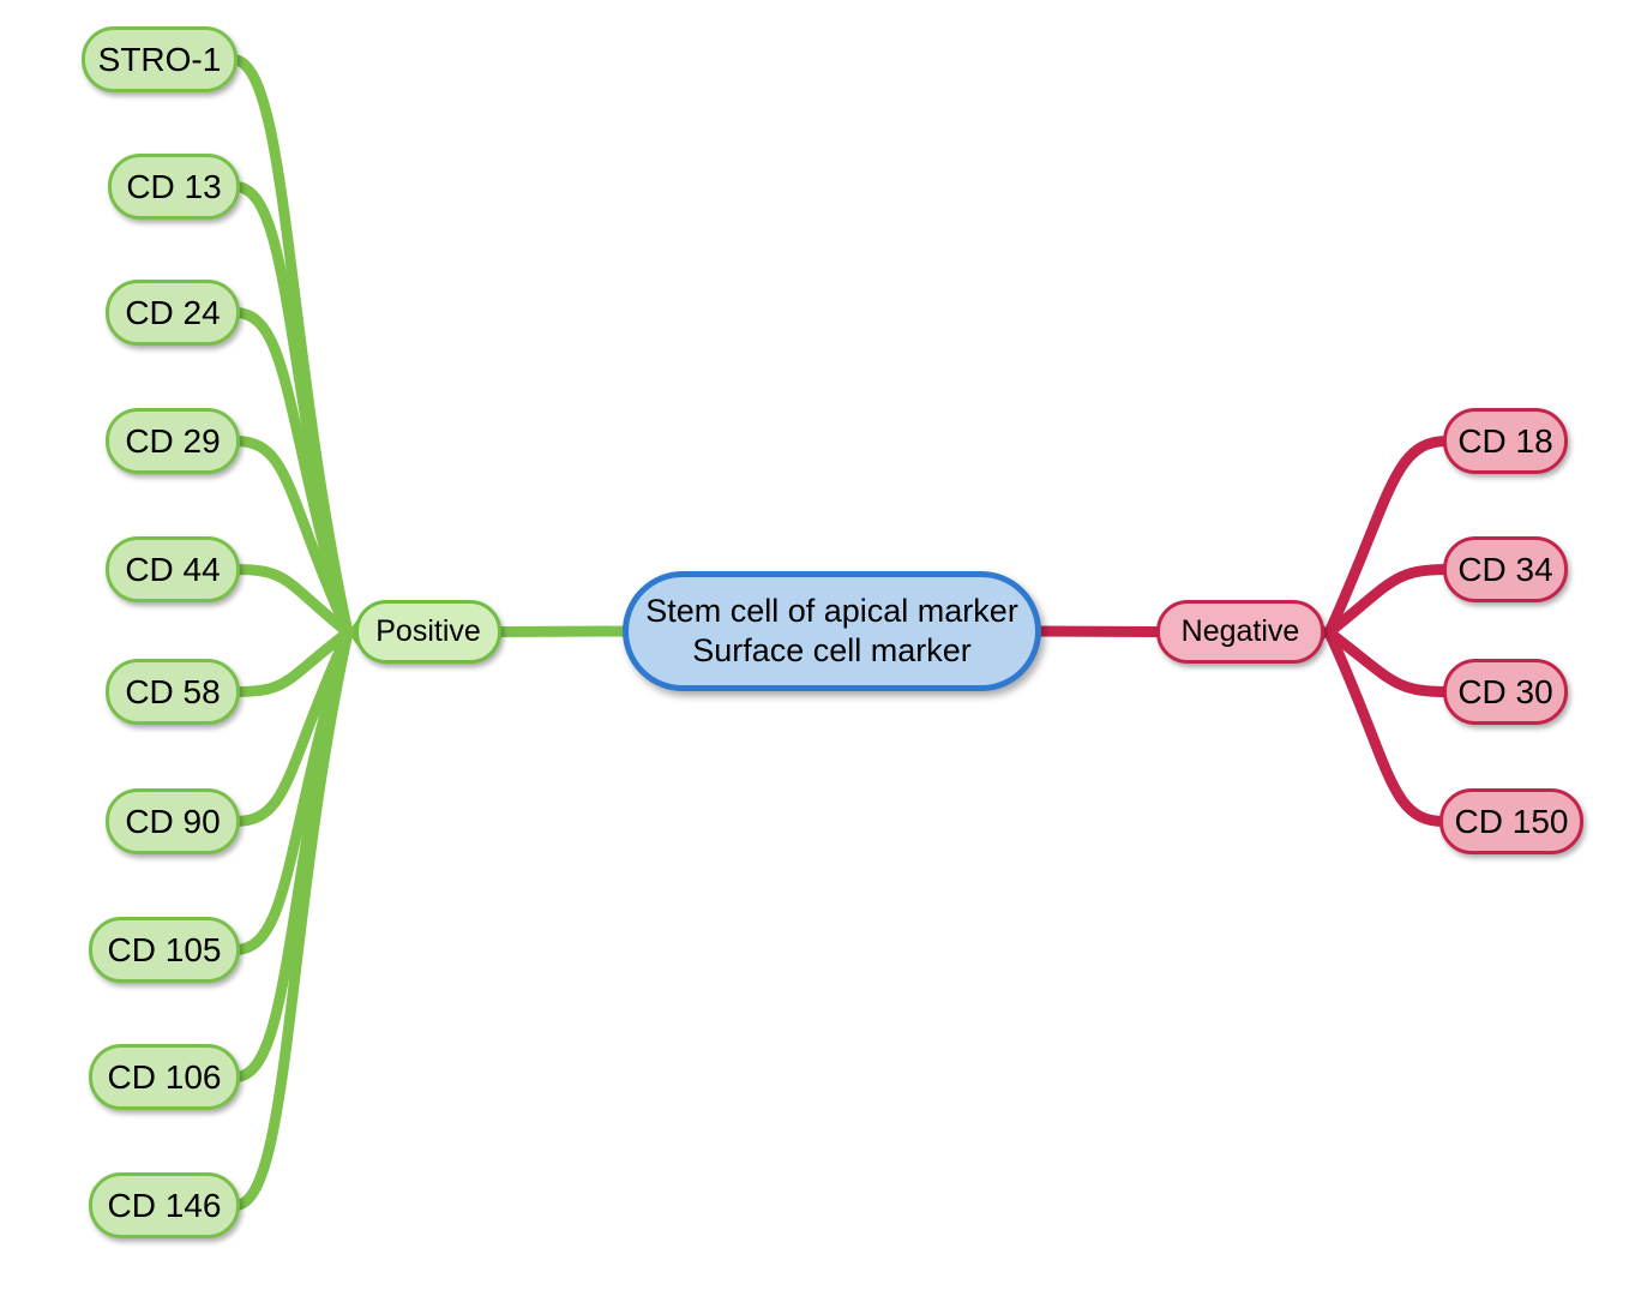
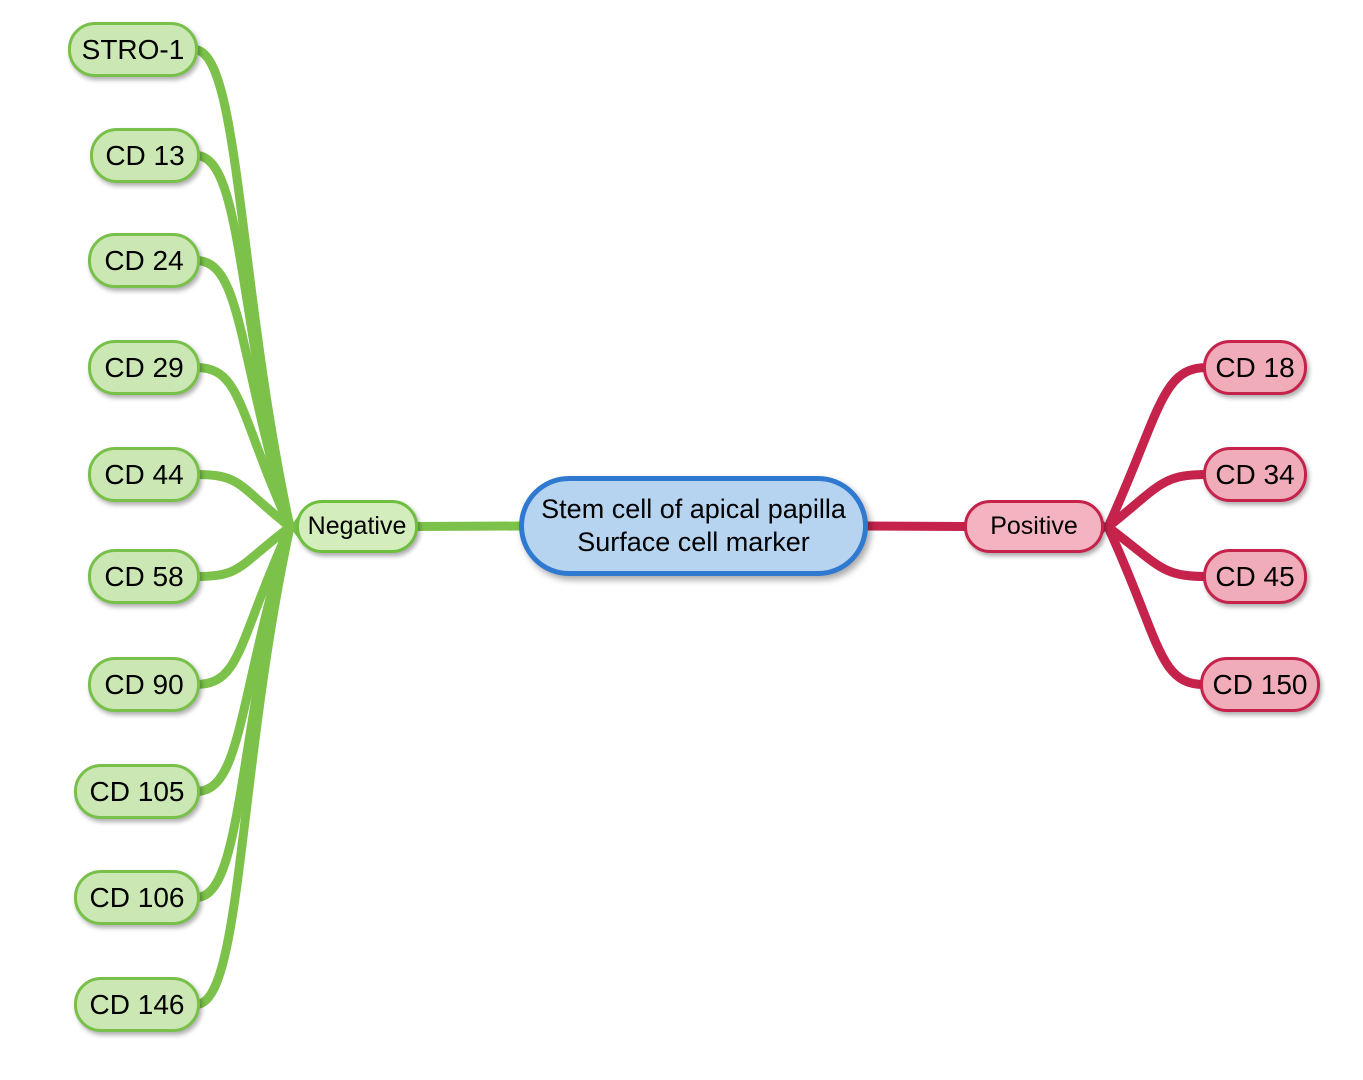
- Stem cell of apical marker
+ Stem cell of apical papilla
  Surface cell marker
- Positive
+ Negative
  STRO-1
  CD 13
  CD 24
  CD 29
  CD 44
  CD 58
  CD 90
  CD 105
  CD 106
  CD 146
- Negative
+ Positive
  CD 18
  CD 34
- CD 30
+ CD 45
  CD 150
